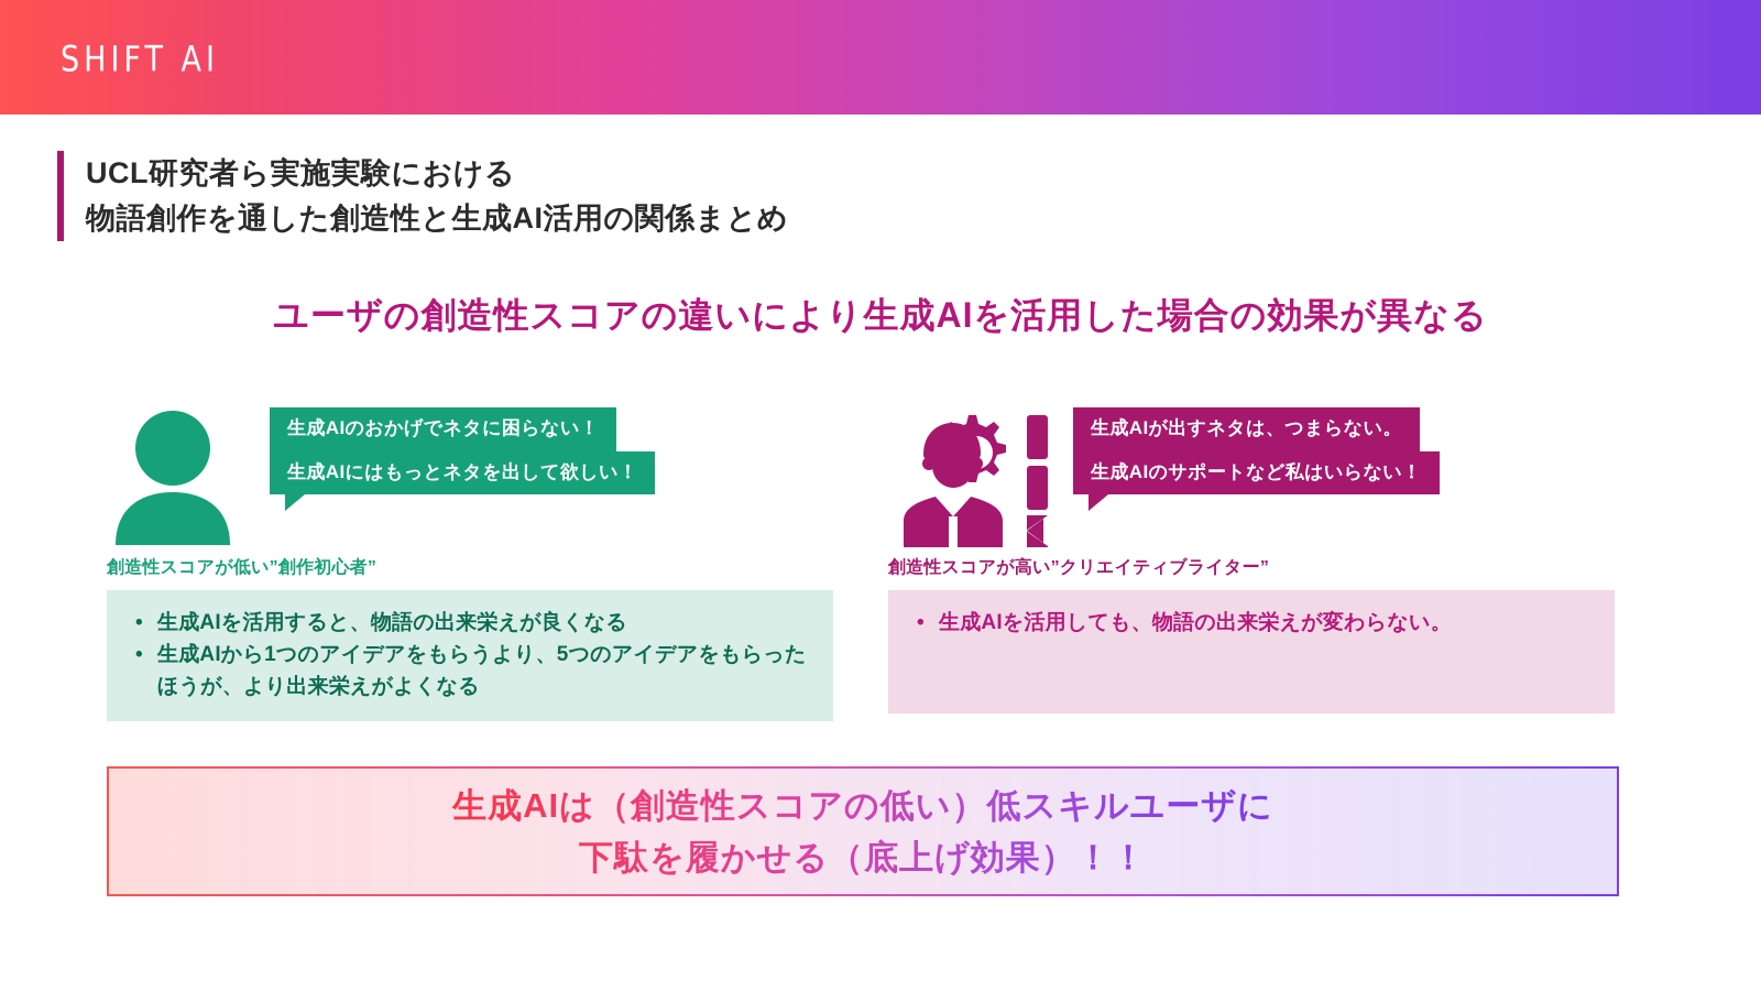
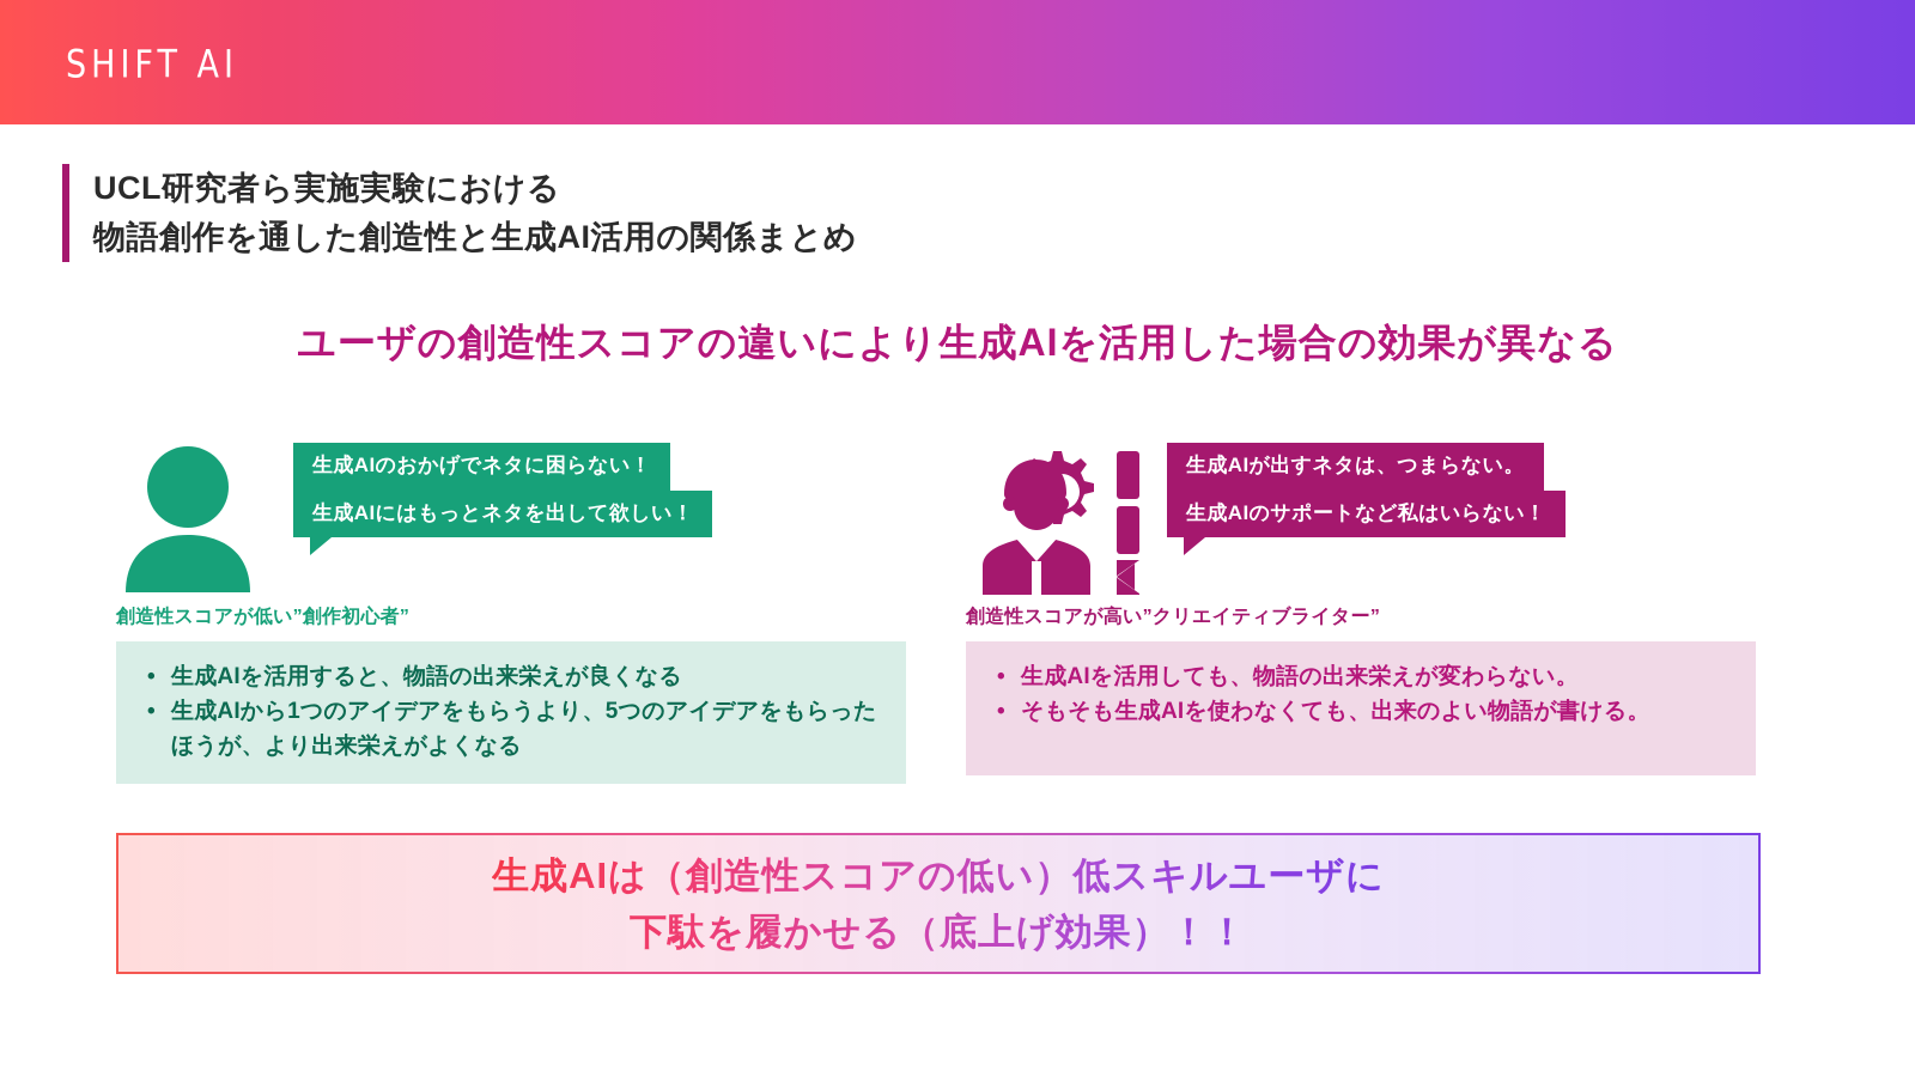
  SHIFT AI
  UCL研究者ら実施実験における
  物語創作を通した創造性と生成AI活用の関係まとめ
  ユーザの創造性スコアの違いにより生成AIを活用した場合の効果が異なる
  生成AIのおかげでネタに困らない！
  生成AIにはもっとネタを出して欲しい！
  創造性スコアが低い”創作初心者”
  生成AIが出すネタは、つまらない。
  生成AIのサポートなど私はいらない！
  創造性スコアが高い”クリエイティブライター”
  生成AIを活用すると、物語の出来栄えが良くなる
  生成AIから1つのアイデアをもらうより、5つのアイデアをもらったほうが、より出来栄えがよくなる
  生成AIを活用しても、物語の出来栄えが変わらない。
+ そもそも生成AIを使わなくても、出来のよい物語が書ける。
  生成AIは（創造性スコアの低い）低スキルユーザに
  下駄を履かせる（底上げ効果）！！
